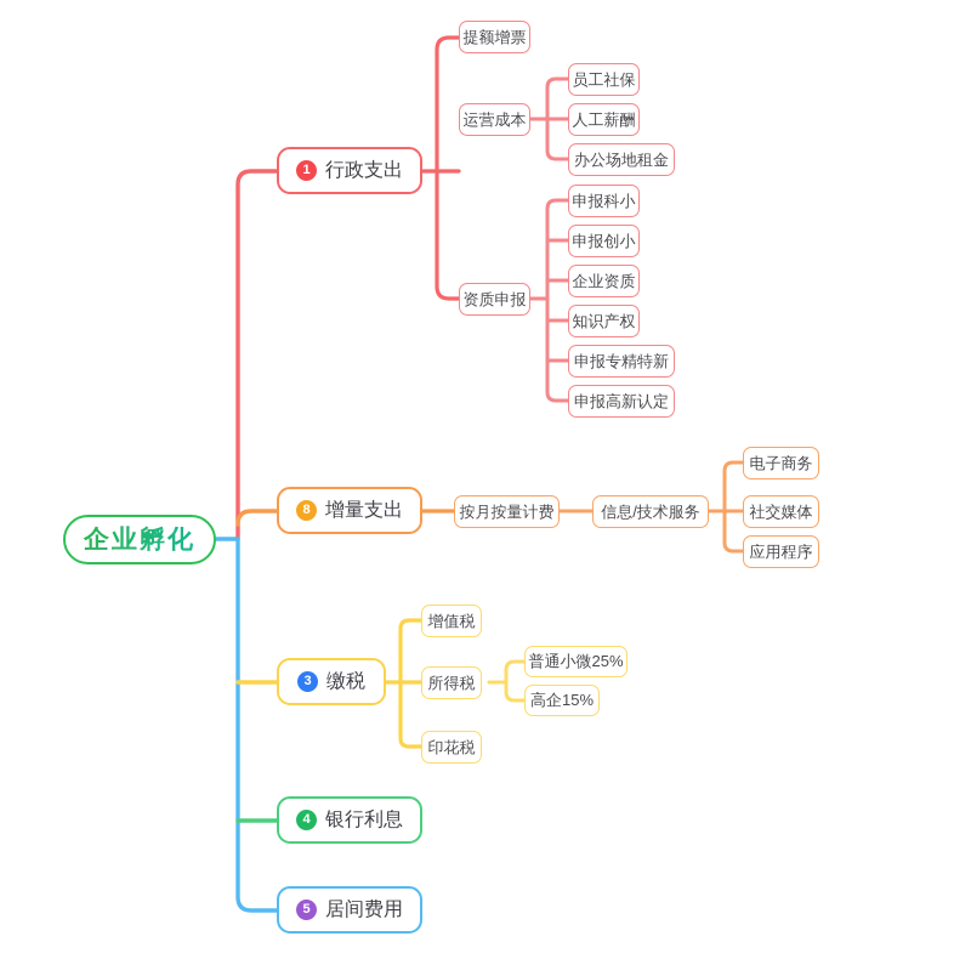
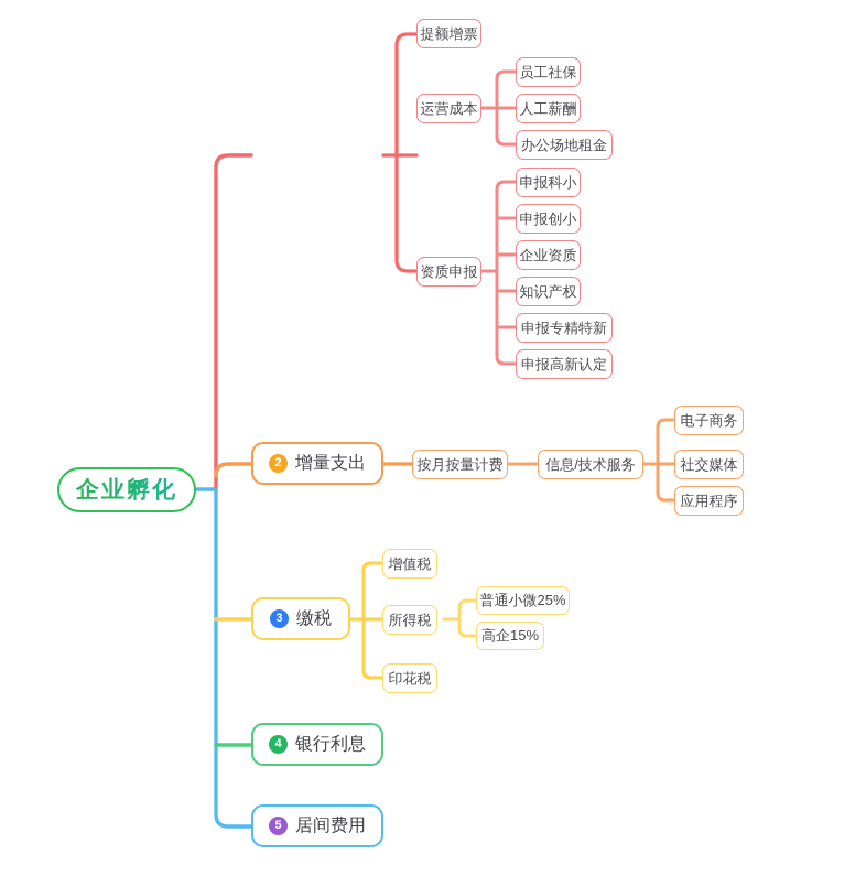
  企业孵化
- 1
- 行政支出
  提额增票
  运营成本
  员工社保
  人工薪酬
  办公场地租金
  资质申报
  申报科小
  申报创小
  企业资质
  知识产权
  申报专精特新
  申报高新认定
- 8
+ 2
  增量支出
  按月按量计费
  信息/技术服务
  电子商务
  社交媒体
  应用程序
  3
  缴税
  增值税
  所得税
  普通小微25%
  高企15%
  印花税
  4
  银行利息
  5
  居间费用
